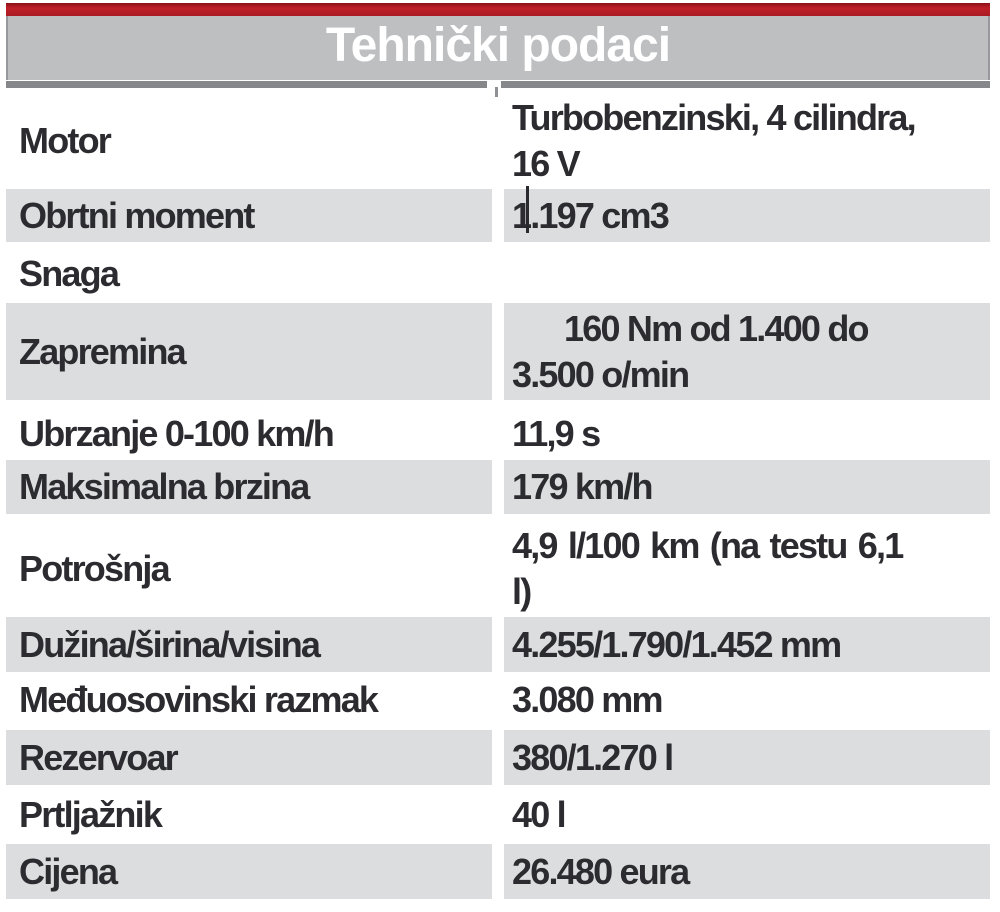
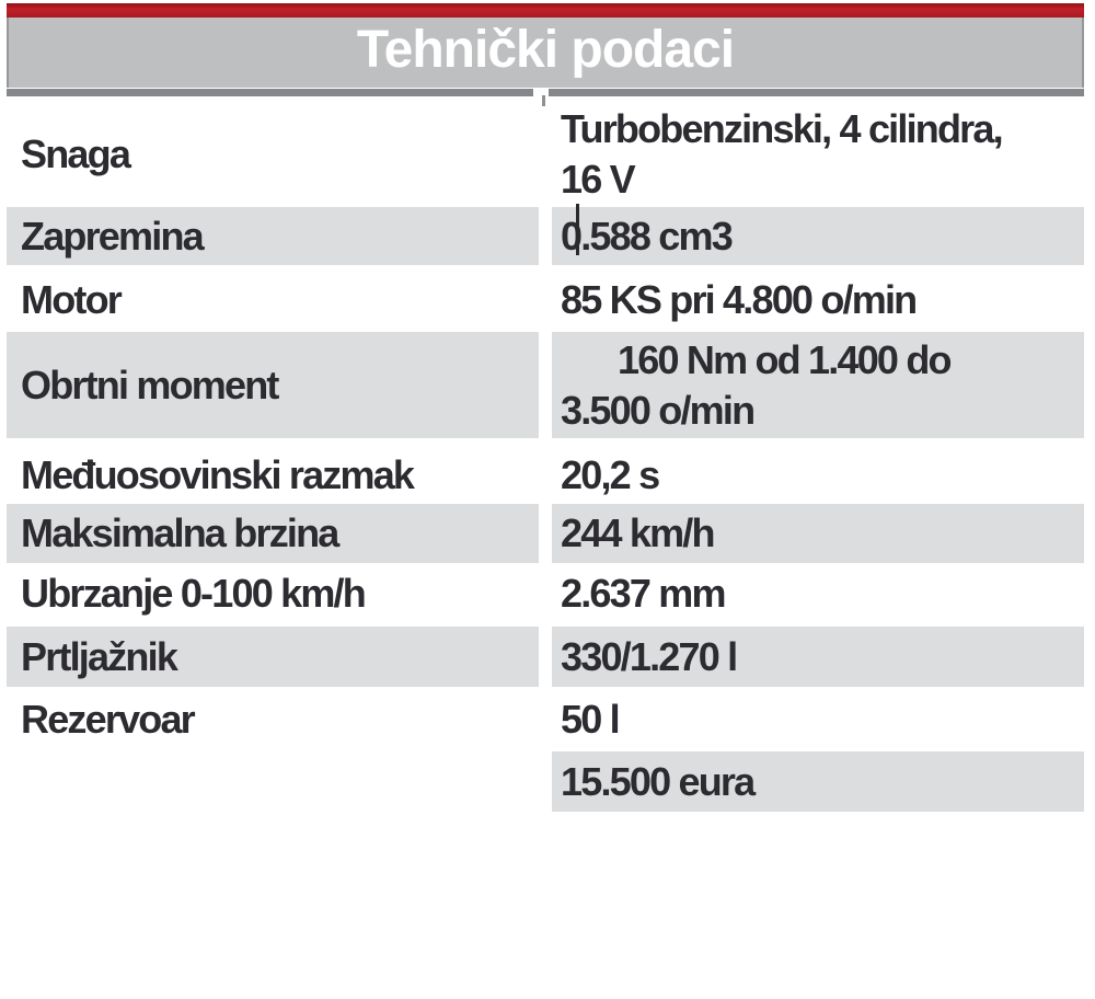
  Tehnički podaci
- Motor
+ Snaga
  Turbobenzinski, 4 cilindra,
  16 V
- Obrtni moment
+ Zapremina
- 1.197 cm3
+ 0.588 cm3
- Snaga
+ Motor
+ 85 KS pri 4.800 o/min
- Zapremina
+ Obrtni moment
  160 Nm od 1.400 do
  3.500 o/min
- Ubrzanje 0-100 km/h
+ Međuosovinski razmak
- 11,9 s
+ 20,2 s
  Maksimalna brzina
- 179 km/h
+ 244 km/h
- Potrošnja
- 4,9 l/100 km (na testu 6,1
- l)
- Dužina/širina/visina
- 4.255/1.790/1.452 mm
- Međuosovinski razmak
+ Ubrzanje 0-100 km/h
- 3.080 mm
+ 2.637 mm
- Rezervoar
+ Prtljažnik
- 380/1.270 l
+ 330/1.270 l
- Prtljažnik
+ Rezervoar
- 40 l
+ 50 l
- Cijena
- 26.480 eura
+ 15.500 eura
